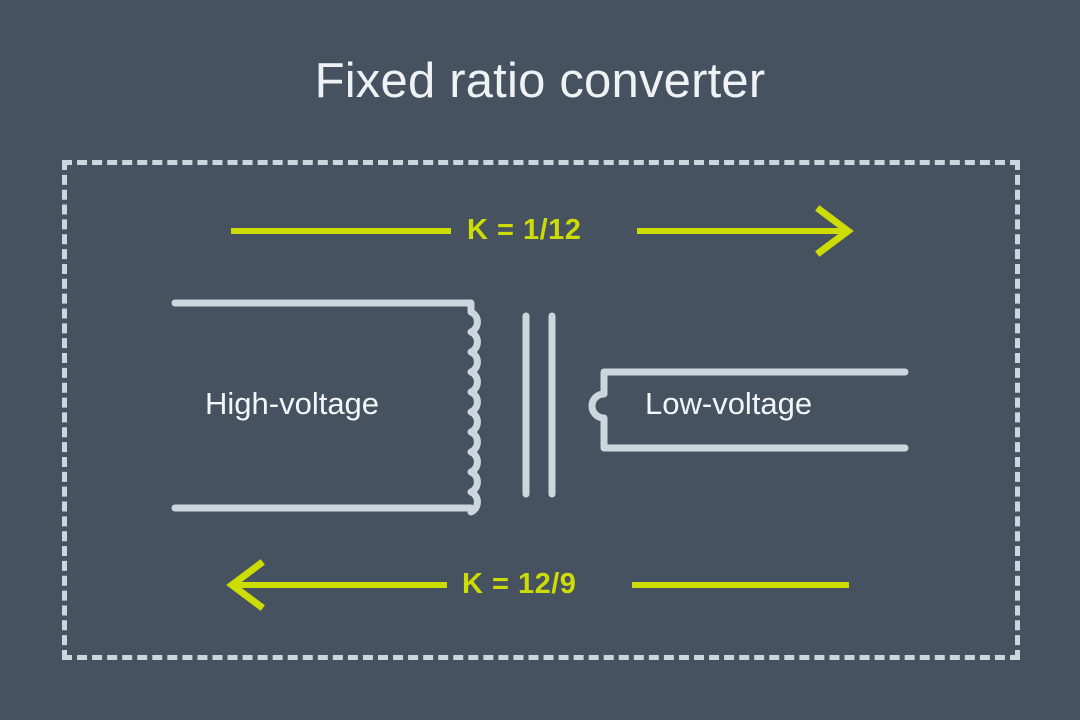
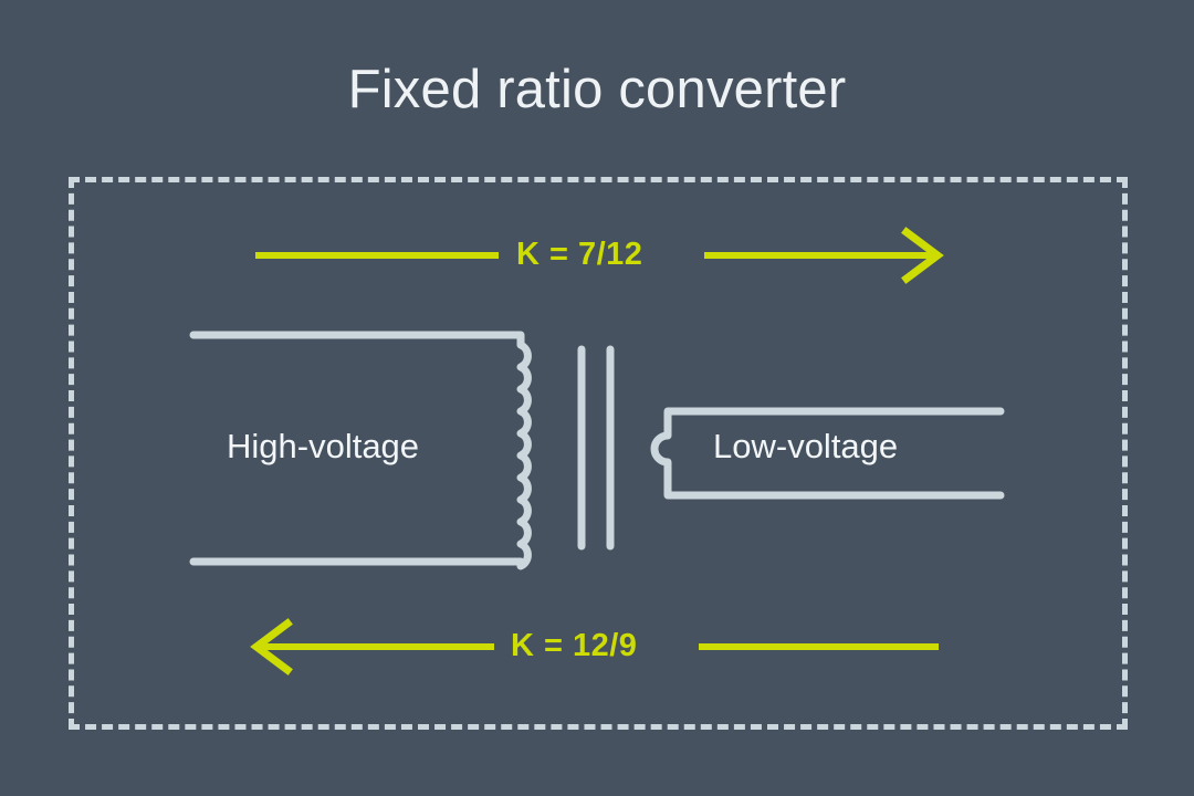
  Fixed ratio converter
  High-voltage
  Low-voltage
- K = 1/12
+ K = 7/12
  K = 12/9
